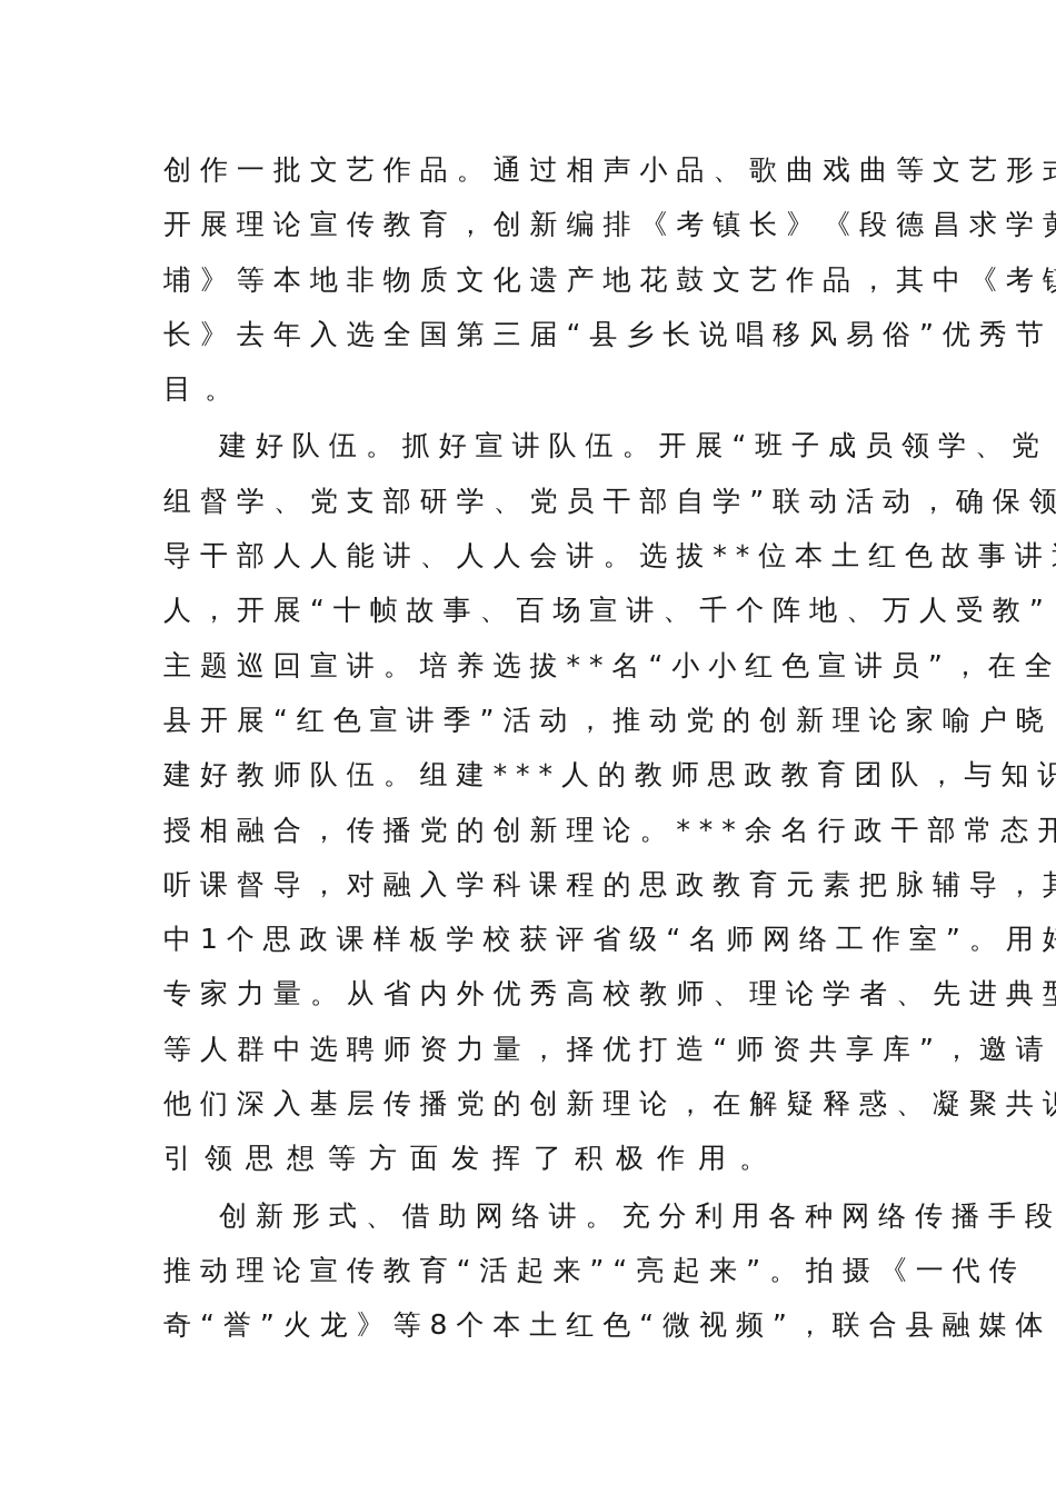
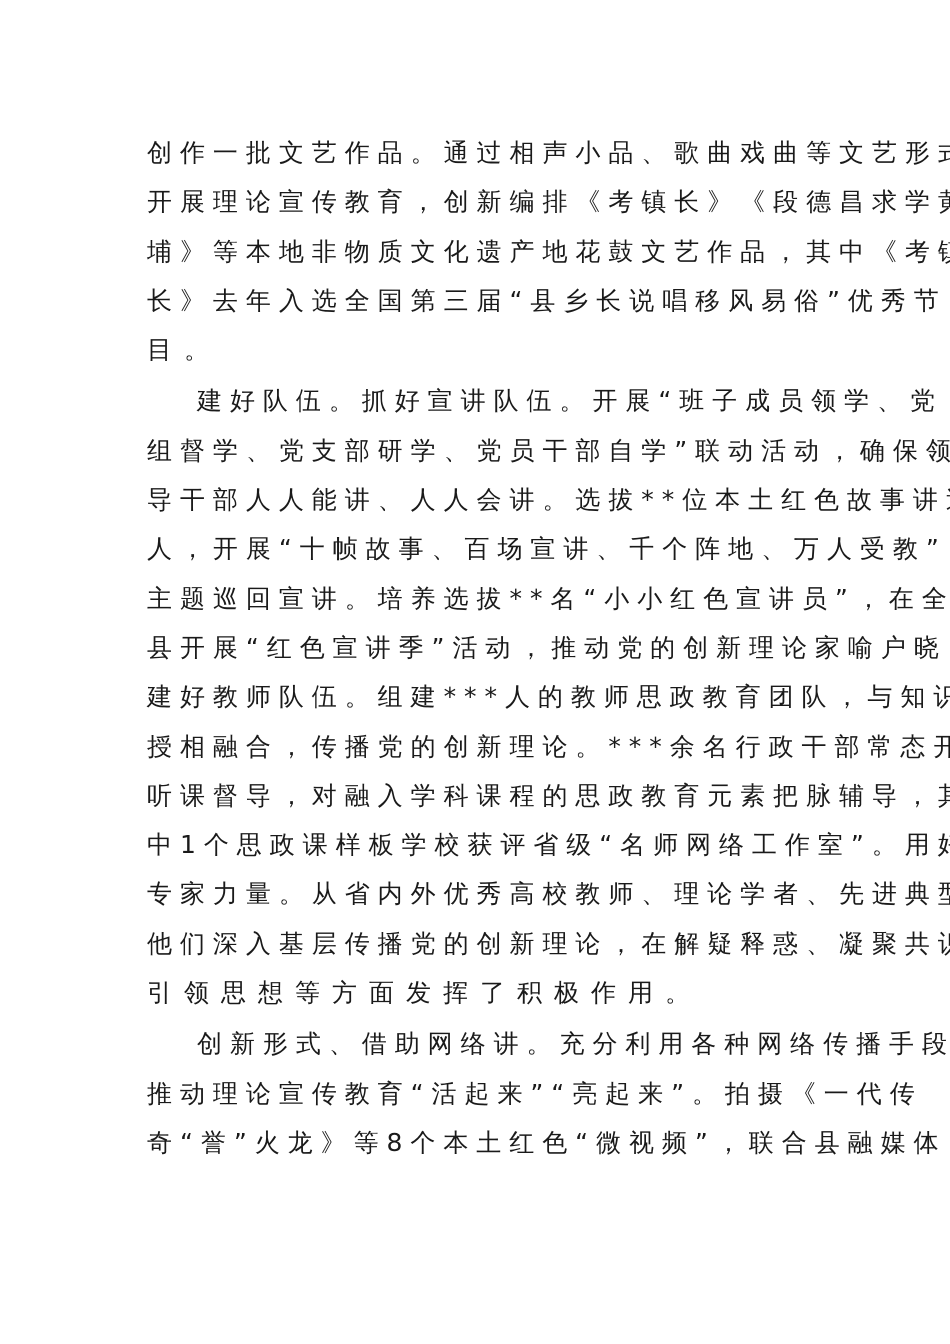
  创 作 一 批 文 艺 作 品 。 通 过 相 声 小 品 、 歌 曲 戏 曲 等 文 艺 形
  开 展 理 论 宣 传 教 育 ， 创 新 编 排 《 考 镇 长 》 《 段 德 昌 求 学
  埔 》 等 本 地 非 物 质 文 化 遗 产 地 花 鼓 文 艺 作 品 ， 其 中 《 考
  长 》 去 年 入 选 全 国 第 三 届 “ 县 乡 长 说 唱 移 风 易 俗 ” 优 秀 节
  目。
  建 好 队 伍 。 抓 好 宣 讲 队 伍 。 开 展 “ 班 子 成 员 领 学 、 党
  组 督 学 、 党 支 部 研 学 、 党 员 干 部 自 学 ” 联 动 活 动 ， 确 保 领
  导 干 部 人 人 能 讲 、 人 人 会 讲 。 选 拔 * * 位 本 土 红 色 故 事 讲
  人 ， 开 展 “ 十 帧 故 事 、 百 场 宣 讲 、 千 个 阵 地 、 万 人 受 教 ”
  主 题 巡 回 宣 讲 。 培 养 选 拔 * * 名 “ 小 小 红 色 宣 讲 员 ” ， 在 全
  县 开 展 “ 红 色 宣 讲 季 ” 活 动 ， 推 动 党 的 创 新 理 论 家 喻 户 晓
  建 好 教 师 队 伍 。 组 建 * * * 人 的 教 师 思 政 教 育 团 队 ， 与 知 识
  授 相 融 合 ， 传 播 党 的 创 新 理 论 。 * * * 余 名 行 政 干 部 常 态 开
  听 课 督 导 ， 对 融 入 学 科 课 程 的 思 政 教 育 元 素 把 脉 辅 导 ，
  中 1 个 思 政 课 样 板 学 校 获 评 省 级 “ 名 师 网 络 工 作 室 ” 。 用
  专 家 力 量 。 从 省 内 外 优 秀 高 校 教 师 、 理 论 学 者 、 先 进 典
- 等 人 群 中 选 聘 师 资 力 量 ， 择 优 打 造 “ 师 资 共 享 库 ” ， 邀 请
  他 们 深 入 基 层 传 播 党 的 创 新 理 论 ， 在 解 疑 释 惑 、 凝 聚 共
  引领思想等方面发挥了积极作用。
  创 新 形 式 、 借 助 网 络 讲 。 充 分 利 用 各 种 网 络 传 播 手 段
  推 动 理 论 宣 传 教 育 “ 活 起 来 ” “ 亮 起 来 ” 。 拍 摄 《 一 代 传
  奇 “ 誉 ” 火 龙 》 等 8 个 本 土 红 色 “ 微 视 频 ” ， 联 合 县 融 媒 体
